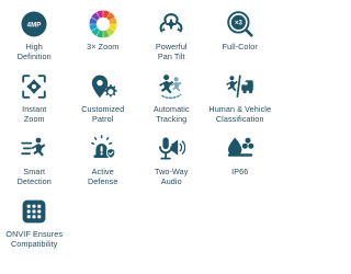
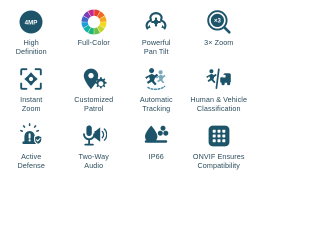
  High
  Definition
- 3× Zoom
+ Full-Color
  Powerful
  Pan Tilt
- Full-Color
+ 3× Zoom
  Instant
  Zoom
  Customized
  Patrol
  Automatic
  Tracking
  Human & Vehicle
  Classification
- Smart
- Detection
  Active
  Defense
  Two-Way
  Audio
  IP66
  ONVIF Ensures
  Compatibility
